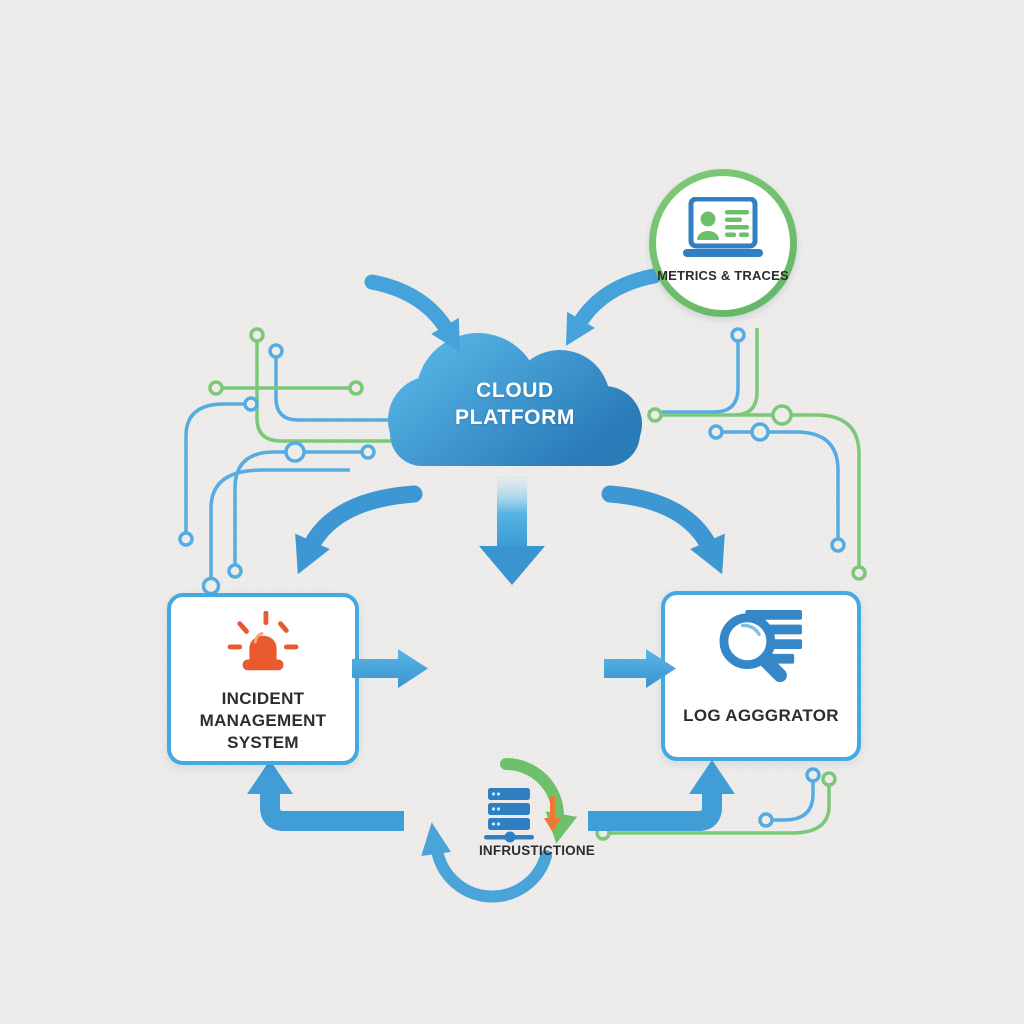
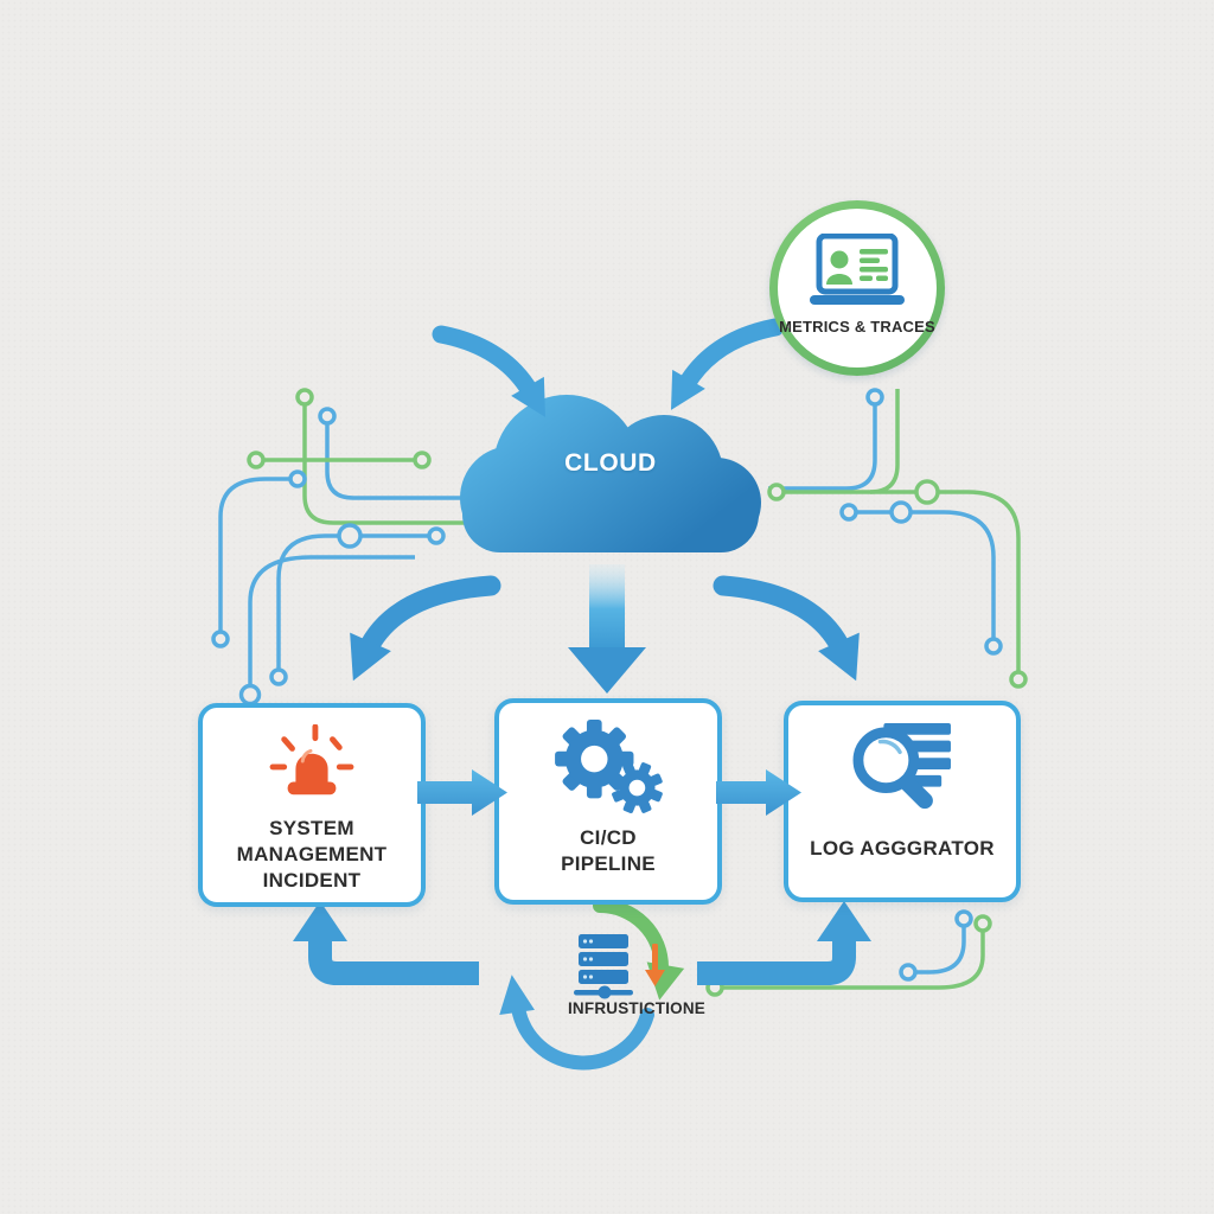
  METRICS & TRACES
  CLOUD
- PLATFORM
- INCIDENT
+ SYSTEM
  MANAGEMENT
- SYSTEM
+ INCIDENT
+ CI/CD
+ PIPELINE
  LOG AGGGRATOR
  INFRUSTICTIONE
